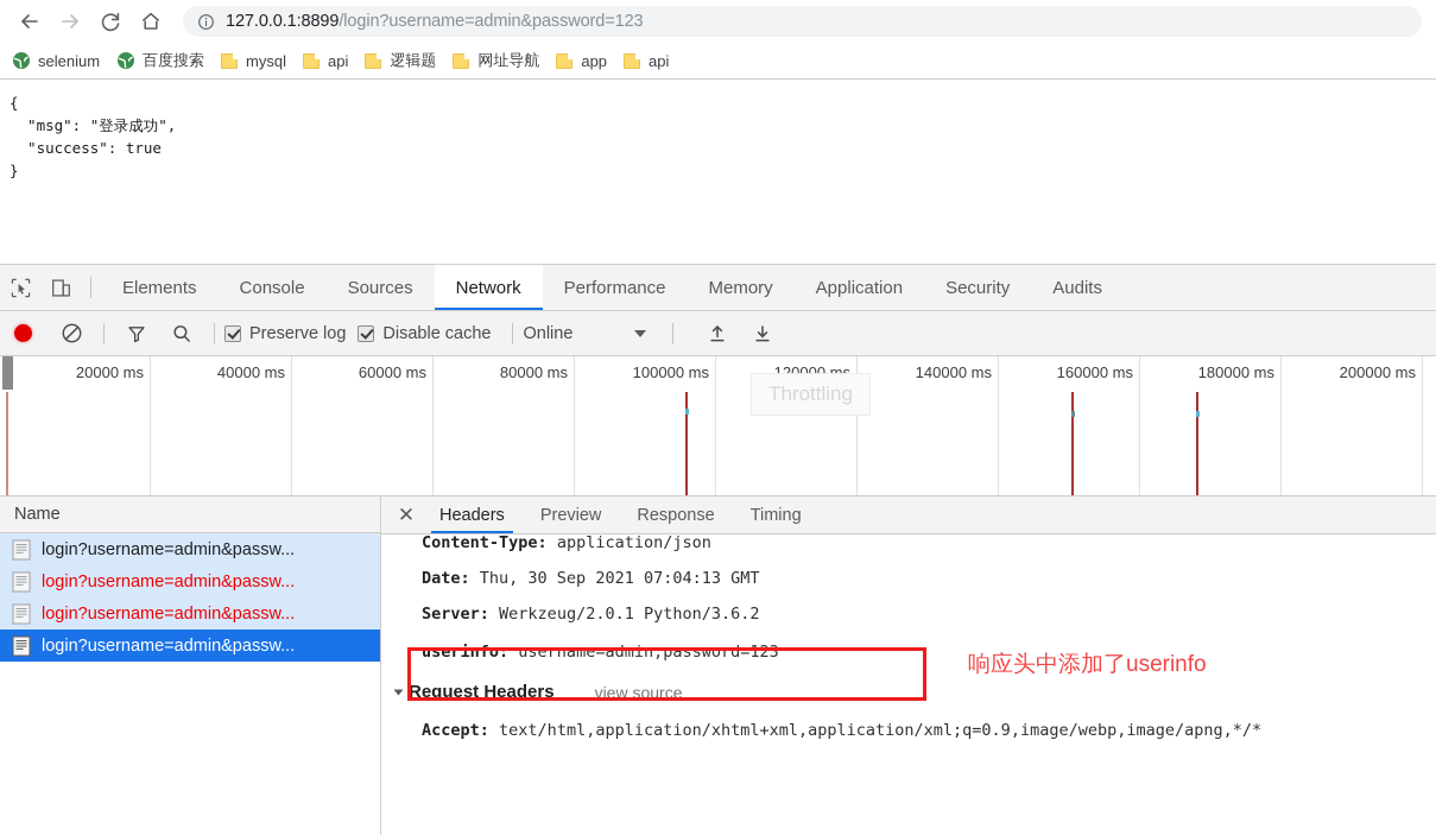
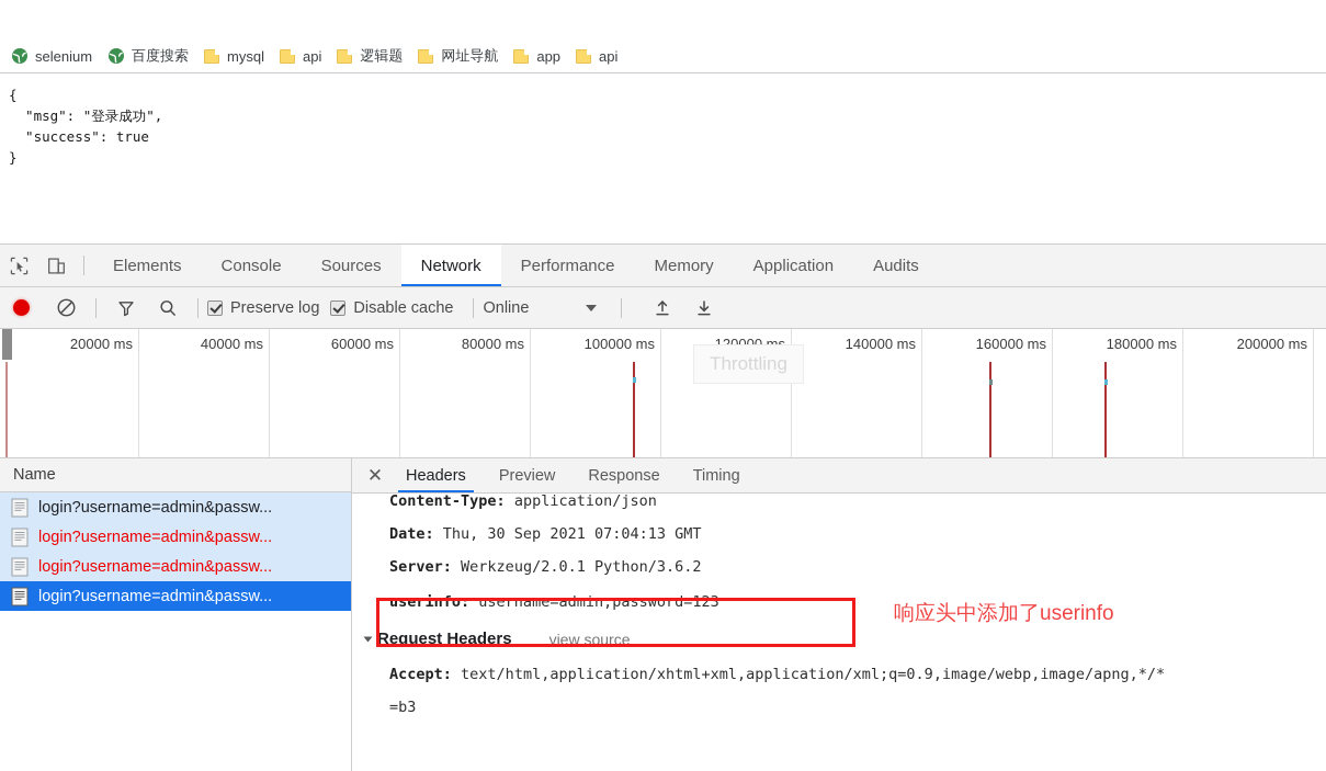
- 127.0.0.1:8899/login?username=admin&password=123
  selenium
  百度搜索
  mysql
  api
  逻辑题
  网址导航
  app
  api
  {
  "msg": "登录成功",
  "success": true
  }
  Elements
  Console
  Sources
  Network
  Performance
  Memory
  Application
- Security
  Audits
  Preserve log
  Disable cache
  Online
  20000 ms
  40000 ms
  60000 ms
  80000 ms
  100000 ms
  140000 ms
  160000 ms
  180000 ms
  200000 ms
  Throttling
  Name
  login?username=admin&passw...
  login?username=admin&passw...
  login?username=admin&passw...
  login?username=admin&passw...
  ✕
  Headers
  Preview
  Response
  Timing
  Content-Type: application/json
  Date: Thu, 30 Sep 2021 07:04:13 GMT
  Server: Werkzeug/2.0.1 Python/3.6.2
  userinfo: username=admin;password=123
  Request Headers
  view source
  Accept: text/html,application/xhtml+xml,application/xml;q=0.9,image/webp,image/apng,*/*
+ =b3
  响应头中添加了userinfo
